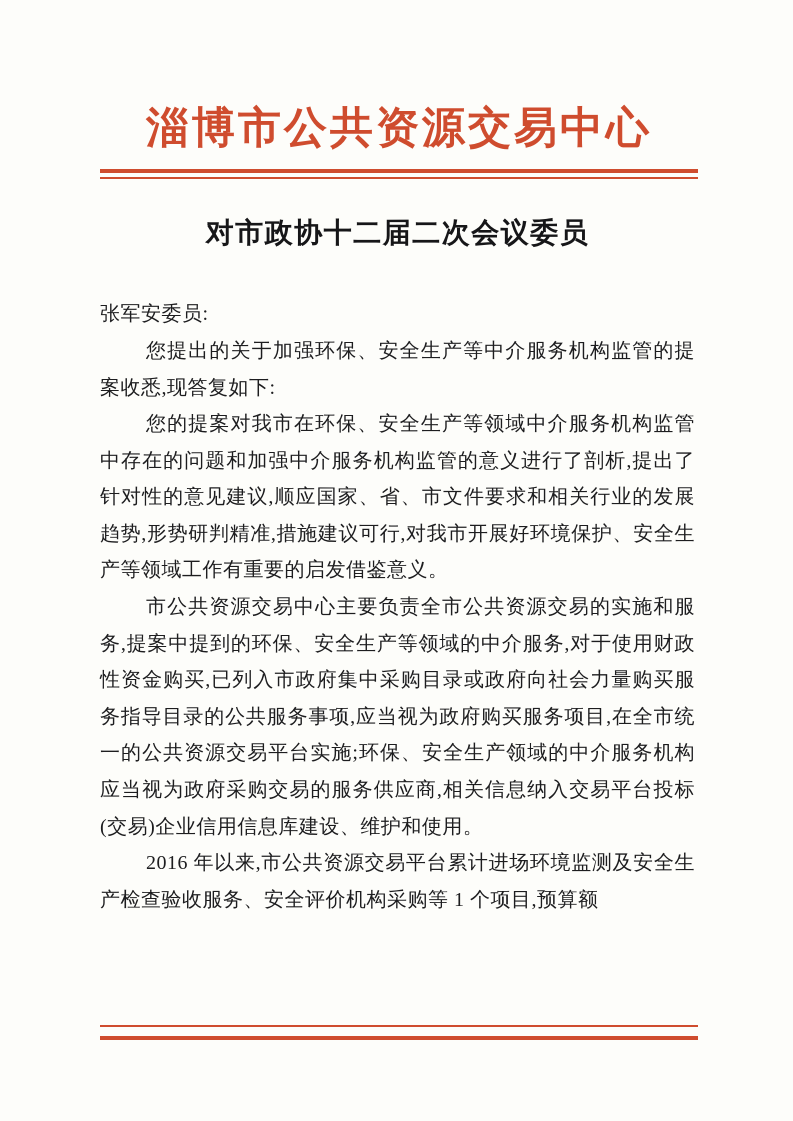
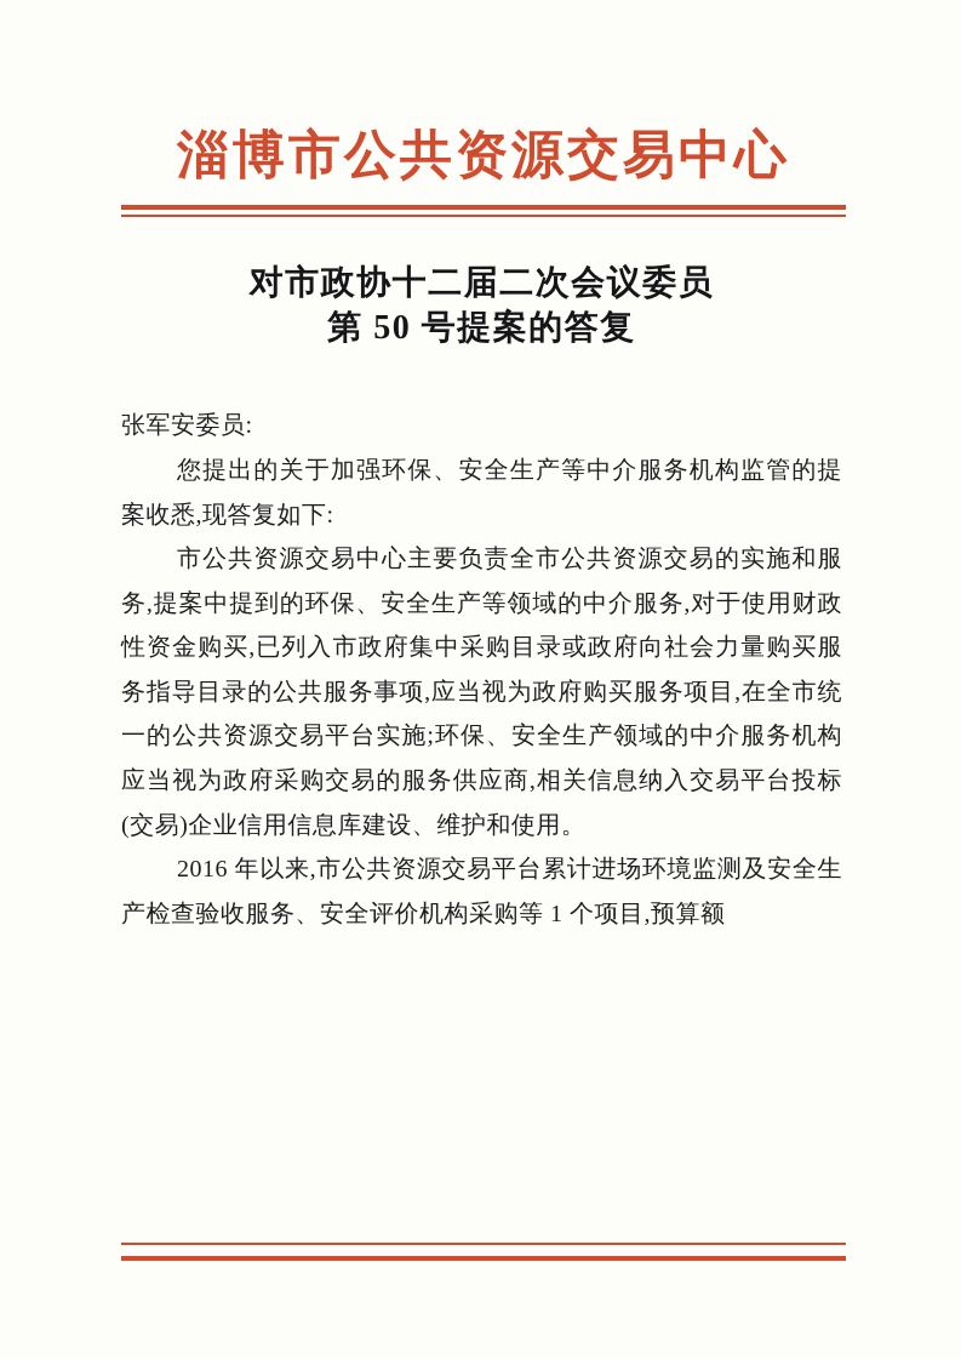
  淄博市公共资源交易中心
  对市政协十二届二次会议委员
+ 第 50 号提案的答复
  张军安委员:
  您提出的关于加强环保、安全生产等中介服务机构监管的提案收悉,现答复如下:
- 您的提案对我市在环保、安全生产等领域中介服务机构监管中存在的问题和加强中介服务机构监管的意义进行了剖析,提出了针对性的意见建议,顺应国家、省、市文件要求和相关行业的发展趋势,形势研判精准,措施建议可行,对我市开展好环境保护、安全生产等领域工作有重要的启发借鉴意义。
  市公共资源交易中心主要负责全市公共资源交易的实施和服务,提案中提到的环保、安全生产等领域的中介服务,对于使用财政性资金购买,已列入市政府集中采购目录或政府向社会力量购买服务指导目录的公共服务事项,应当视为政府购买服务项目,在全市统一的公共资源交易平台实施;环保、安全生产领域的中介服务机构应当视为政府采购交易的服务供应商,相关信息纳入交易平台投标(交易)企业信用信息库建设、维护和使用。
  2016 年以来,市公共资源交易平台累计进场环境监测及安全生产检查验收服务、安全评价机构采购等 1 个项目,预算额
